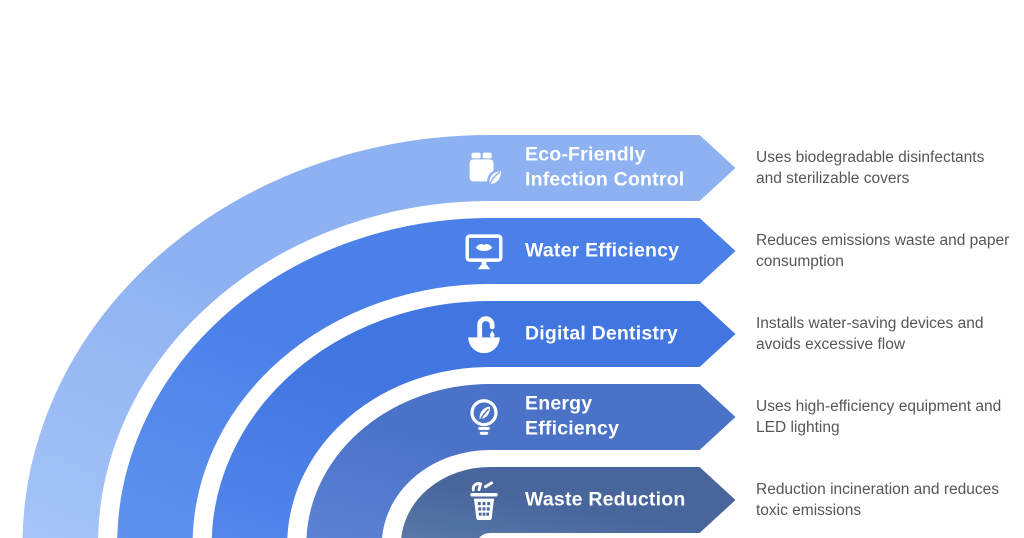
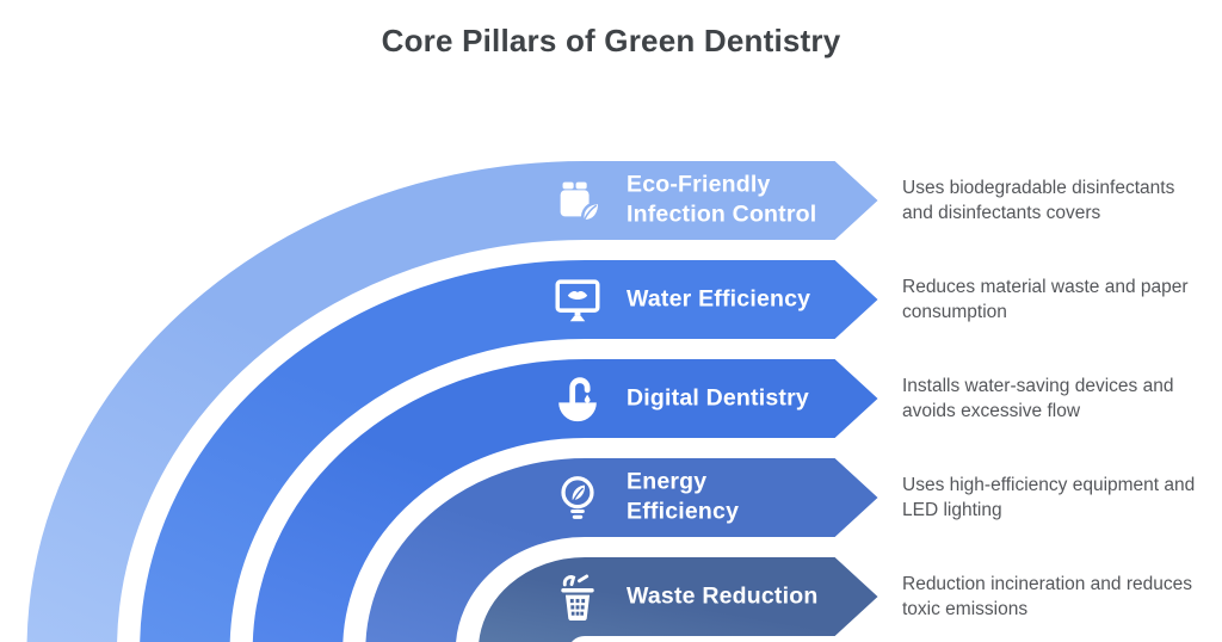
+ Core Pillars of Green Dentistry
  Eco-Friendly
  Infection Control
- Uses biodegradable disinfectants and sterilizable covers
+ Uses biodegradable disinfectants and disinfectants covers
  Water Efficiency
- Reduces emissions waste and paper consumption
+ Reduces material waste and paper consumption
  Digital Dentistry
  Installs water-saving devices and avoids excessive flow
  Energy
  Efficiency
  Uses high-efficiency equipment and LED lighting
  Waste Reduction
  Reduction incineration and reduces toxic emissions
